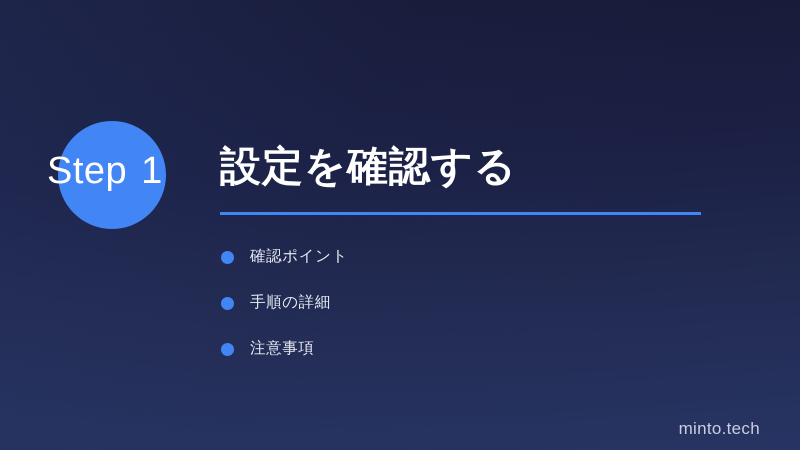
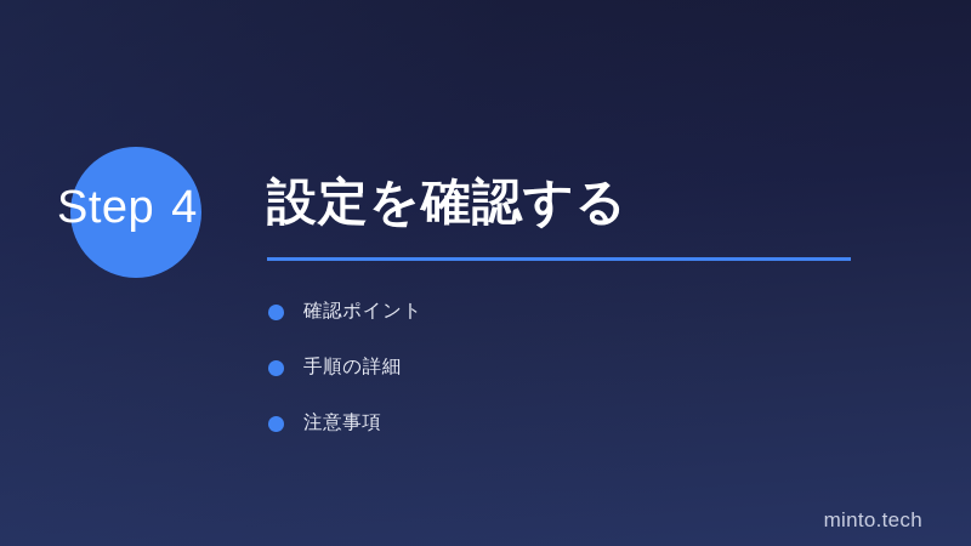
- Step 1
+ Step 4
  設定を確認する
  確認ポイント
  手順の詳細
  注意事項
  minto.tech
